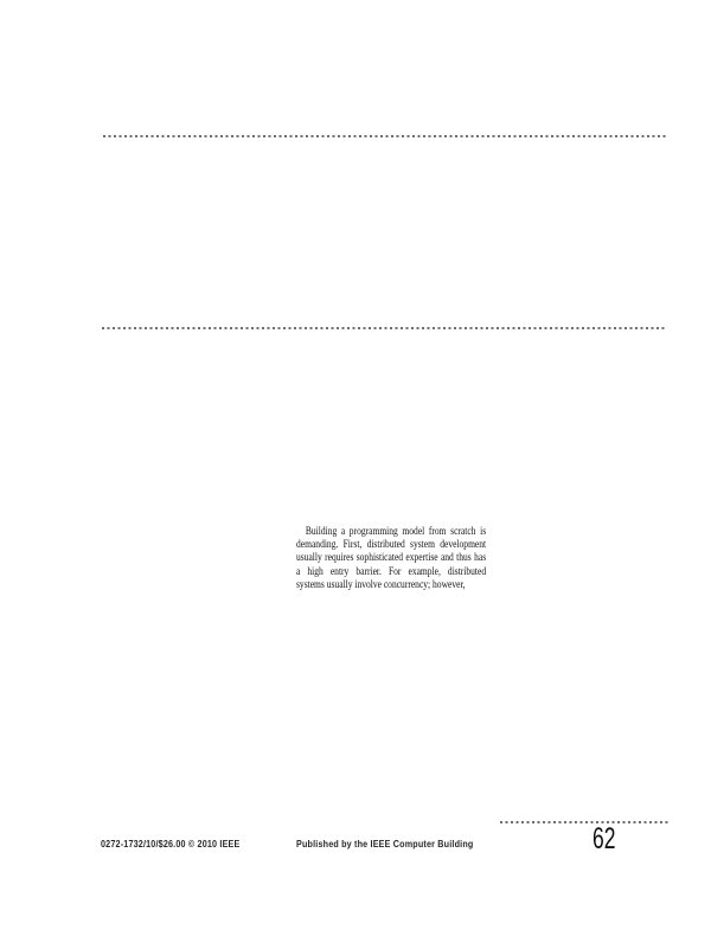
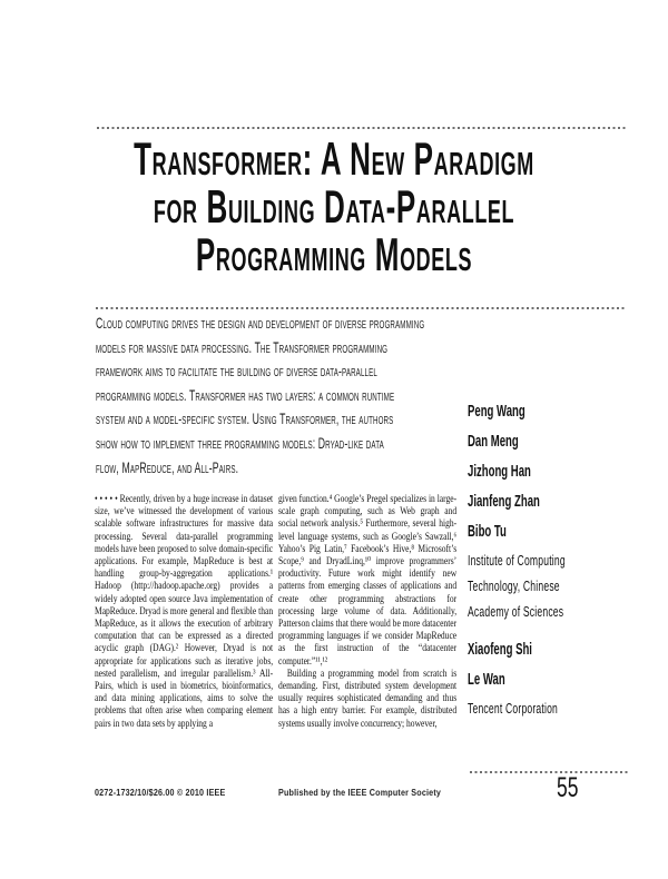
+ Transformer: A New Paradigm
+ for Building Data-Parallel
+ Programming Models
+ Cloud computing drives the design and development of diverse programming
+ models for massive data processing. The Transformer programming
+ framework aims to facilitate the building of diverse data-parallel
+ programming models. Transformer has two layers: a common runtime
+ system and a model-specific system. Using Transformer, the authors
+ show how to implement three programming models: Dryad-like data
+ flow, MapReduce, and All-Pairs.
+ Peng Wang
+ Dan Meng
+ Jizhong Han
+ Jianfeng Zhan
+ Bibo Tu
+ Institute of Computing
+ Technology, Chinese
+ Academy of Sciences
+ Xiaofeng Shi
+ Le Wan
+ Tencent Corporation
+ • • • • • Recently, driven by a huge increase in dataset size, we’ve witnessed the development of various scalable software infrastructures for massive data processing. Several data-parallel programming models have been proposed to solve domain-specific applications. For example, MapReduce is best at handling group-by-aggregation applications.¹ Hadoop (http://hadoop.apache.org) provides a widely adopted open source Java implementation of MapReduce. Dryad is more general and flexible than MapReduce, as it allows the execution of arbitrary computation that can be expressed as a directed acyclic graph (DAG).² However, Dryad is not appropriate for applications such as iterative jobs, nested parallelism, and irregular parallelism.³ All-Pairs, which is used in biometrics, bioinformatics, and data mining applications, aims to solve the problems that often arise when comparing element pairs in two data sets by applying a
+ given function.⁴ Google’s Pregel specializes in large-scale graph computing, such as Web graph and social network analysis.⁵ Furthermore, several high-level language systems, such as Google’s Sawzall,⁶ Yahoo’s Pig Latin,⁷ Facebook’s Hive,⁸ Microsoft’s Scope,⁹ and DryadLinq,¹⁰ improve programmers’ productivity. Future work might identify new patterns from emerging classes of applications and create other programming abstractions for processing large volume of data. Additionally, Patterson claims that there would be more datacenter programming languages if we consider MapReduce as the first instruction of the “datacenter computer.”¹¹,¹²
- Building a programming model from scratch is demanding. First, distributed system development usually requires sophisticated expertise and thus has a high entry barrier. For example, distributed systems usually involve concurrency; however,
+ Building a programming model from scratch is demanding. First, distributed system development usually requires sophisticated demanding and thus has a high entry barrier. For example, distributed systems usually involve concurrency; however,
  0272-1732/10/$26.00 © 2010 IEEE
- Published by the IEEE Computer Building
+ Published by the IEEE Computer Society
- 62
+ 55
